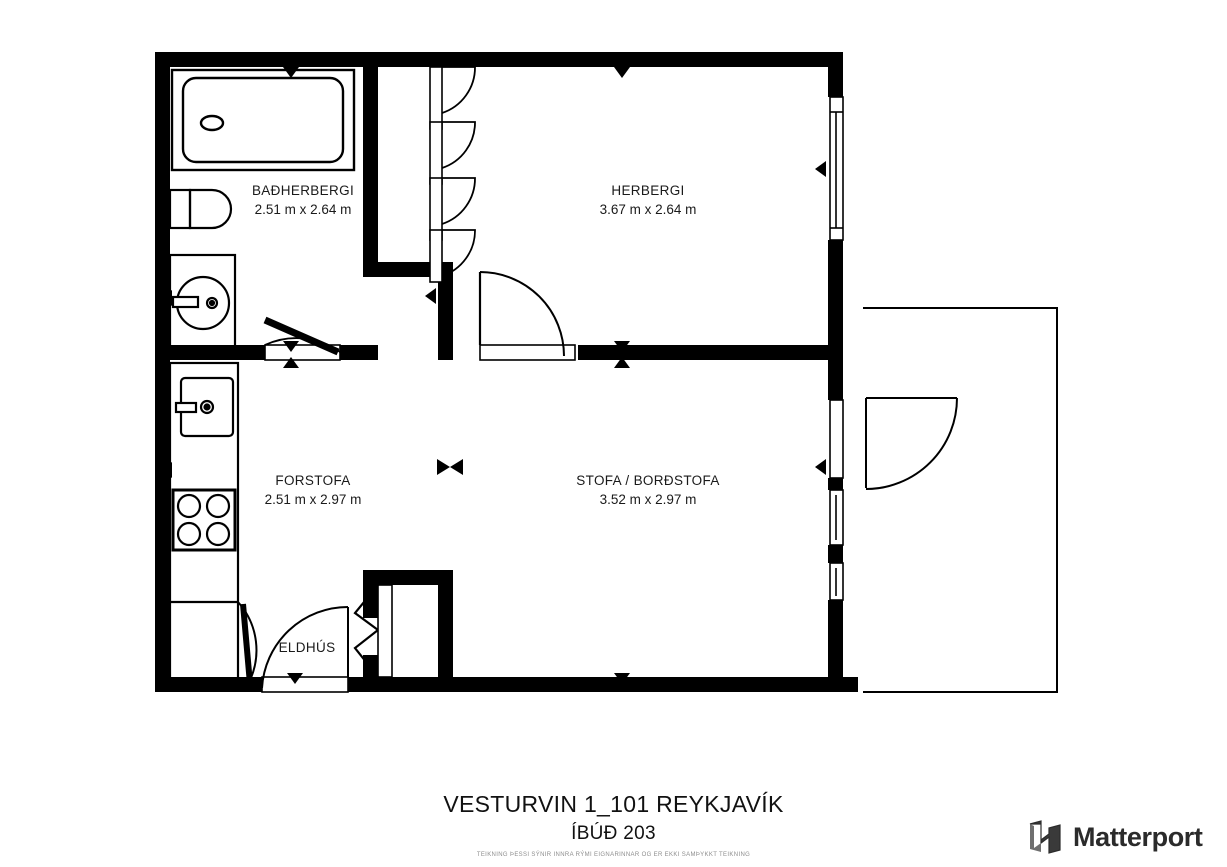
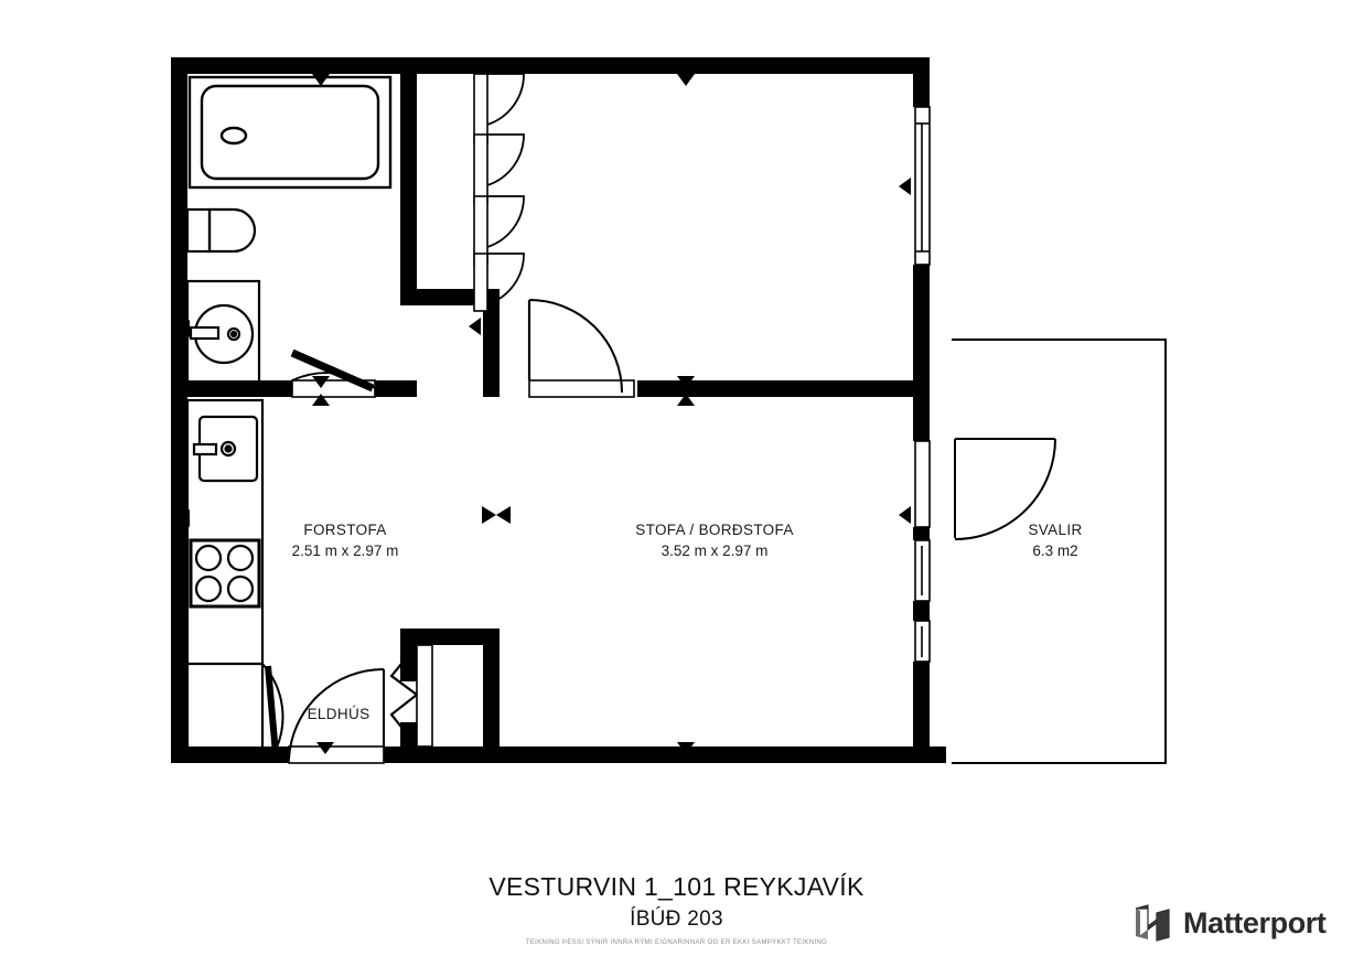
- BAÐHERBERGI
- 2.51 m x 2.64 m
- HERBERGI
- 3.67 m x 2.64 m
  FORSTOFA
  2.51 m x 2.97 m
  STOFA / BORÐSTOFA
  3.52 m x 2.97 m
+ SVALIR
+ 6.3 m2
  ELDHÚS
  VESTURVIN 1_101 REYKJAVÍK
  ÍBÚÐ 203
  Matterport
